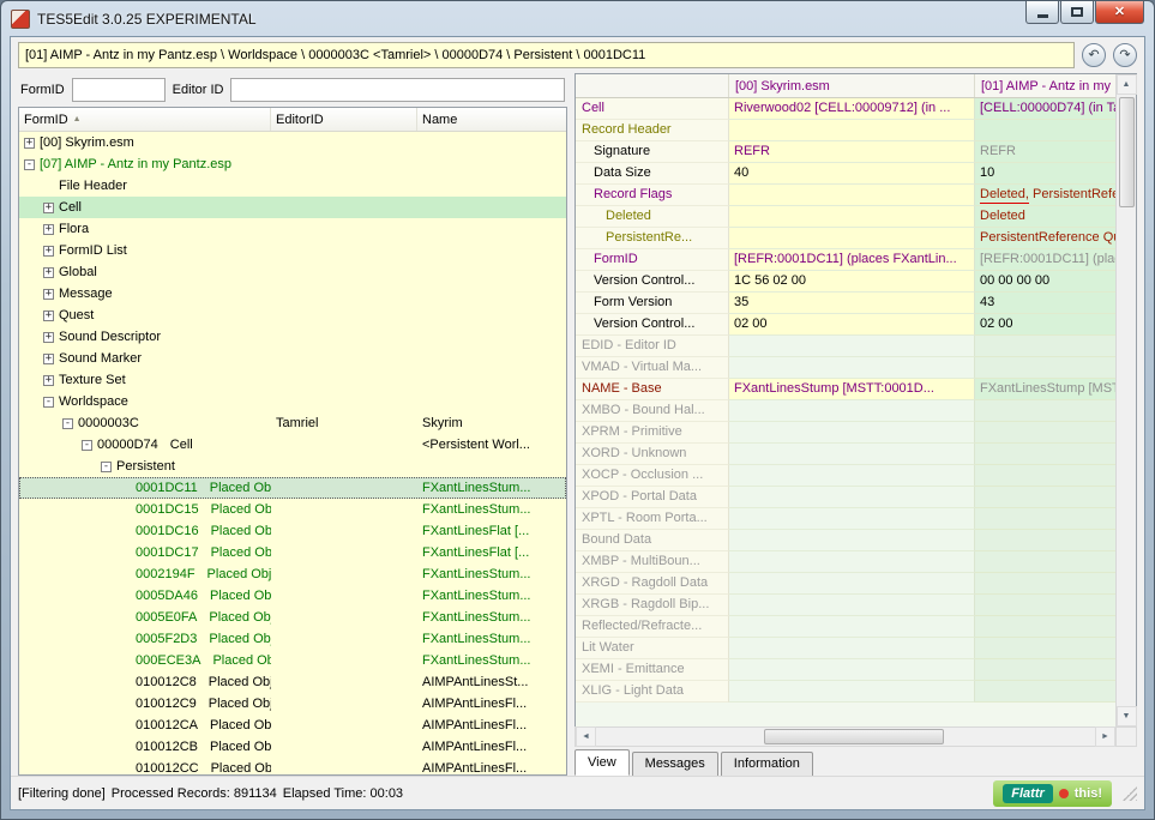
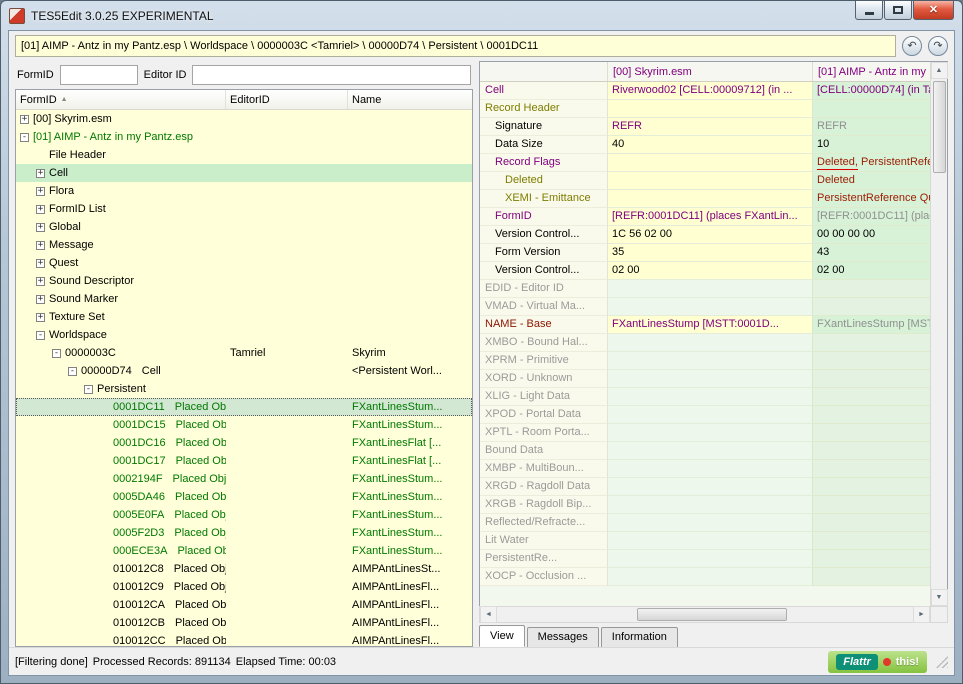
  TES5Edit 3.0.25 EXPERIMENTAL
  ✕
  [01] AIMP - Antz in my Pantz.esp \ Worldspace \ 0000003C <Tamriel> \ 00000D74 \ Persistent \ 0001DC11
  ↶
  ↷
  FormID
  Editor ID
  FormID
  EditorID
  Name
  +
  [00] Skyrim.esm
  -
- [07] AIMP - Antz in my Pantz.esp
+ [01] AIMP - Antz in my Pantz.esp
  File Header
  +
  Cell
  +
  Flora
  +
  FormID List
  +
  Global
  +
  Message
  +
  Quest
  +
  Sound Descriptor
  +
  Sound Marker
  +
  Texture Set
  -
  Worldspace
  -
  0000003C
  Tamriel
  Skyrim
  -
  00000D74
  Cell
  <Persistent Worl...
  -
  Persistent
  0001DC11
  FXantLinesStum...
  0001DC15
  FXantLinesStum...
  0001DC16
  FXantLinesFlat [...
  0001DC17
  FXantLinesFlat [...
  0002194F
  Placed Obj
  FXantLinesStum...
  0005DA46
  FXantLinesStum...
  0005E0FA
  FXantLinesStum...
  0005F2D3
  FXantLinesStum...
  000ECE3A
  FXantLinesStum...
  010012C8
  AIMPAntLinesSt...
  010012C9
  AIMPAntLinesFl...
  010012CA
  AIMPAntLinesFl...
  010012CB
  AIMPAntLinesFl...
  010012CC
  AIMPAntLinesFl...
  [00] Skyrim.esm
  [01] AIMP - Antz in my
  Cell
  Riverwood02 [CELL:00009712] (in ...
  [CELL:00000D74] (in T
  Record Header
  Signature
  REFR
  REFR
  Data Size
  40
  10
  Record Flags
  Deleted, PersistentRef
  Deleted
  Deleted
- PersistentRe...
+ XEMI - Emittance
  PersistentReference Q
  FormID
  [REFR:0001DC11] (places FXantLin...
  [REFR:0001DC11] (pla
  Version Control...
  1C 56 02 00
  00 00 00 00
  Form Version
  35
  43
  Version Control...
  02 00
  02 00
  EDID - Editor ID
  VMAD - Virtual Ma...
  NAME - Base
  FXantLinesStump [MSTT:0001D...
  FXantLinesStump [MS
  XMBO - Bound Hal...
  XPRM - Primitive
  XORD - Unknown
- XOCP - Occlusion ...
+ XLIG - Light Data
  XPOD - Portal Data
  XPTL - Room Porta...
  Bound Data
  XMBP - MultiBoun...
  XRGD - Ragdoll Data
  XRGB - Ragdoll Bip...
  Reflected/Refracte...
  Lit Water
- XEMI - Emittance
+ PersistentRe...
- XLIG - Light Data
+ XOCP - Occlusion ...
  View
  Messages
  Information
  [Filtering done]
  Processed Records: 891134
  Elapsed Time: 00:03
  Flattr
  this!
